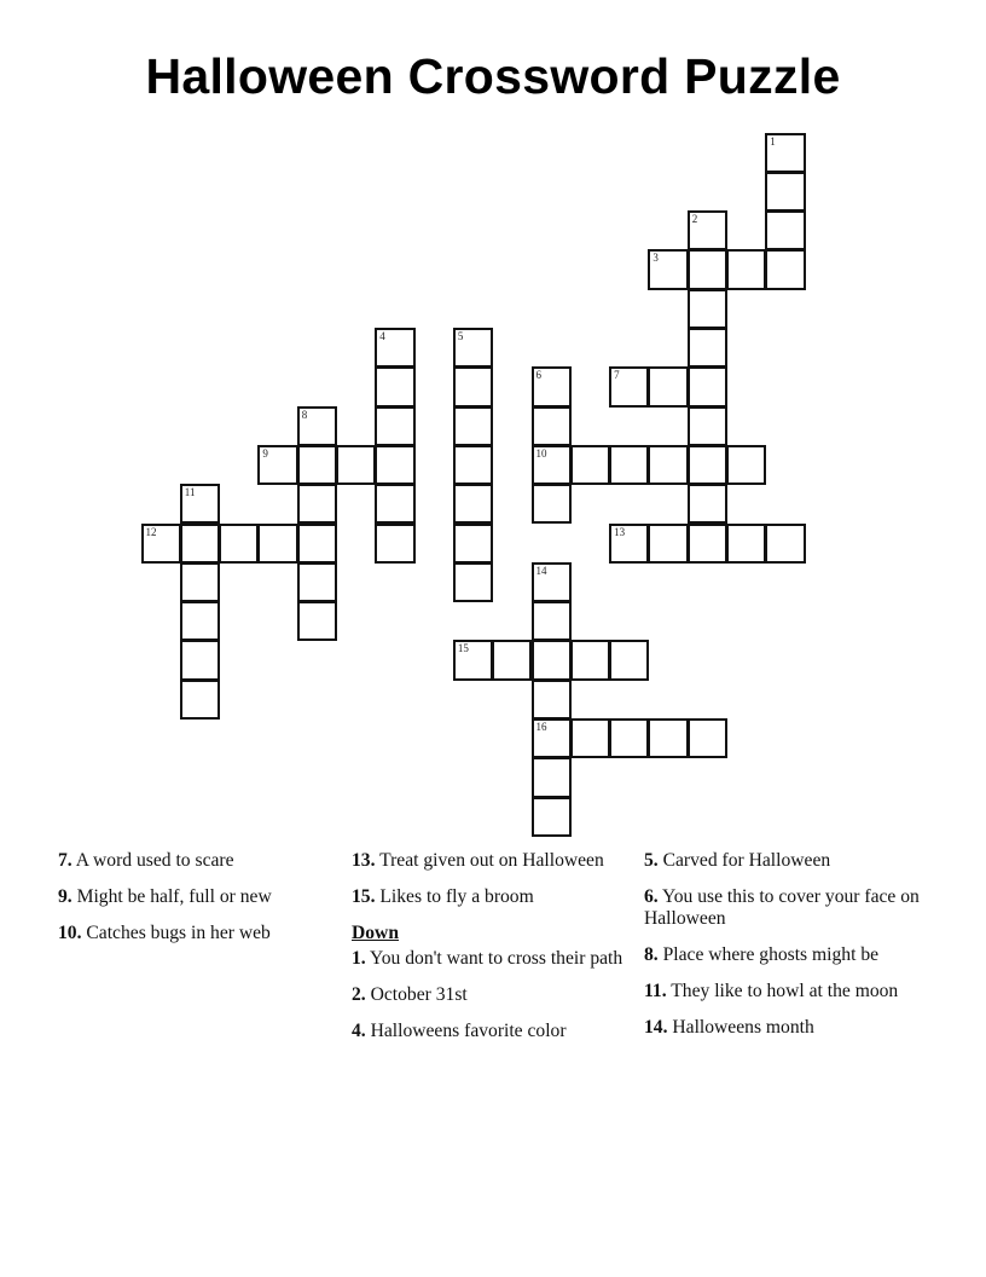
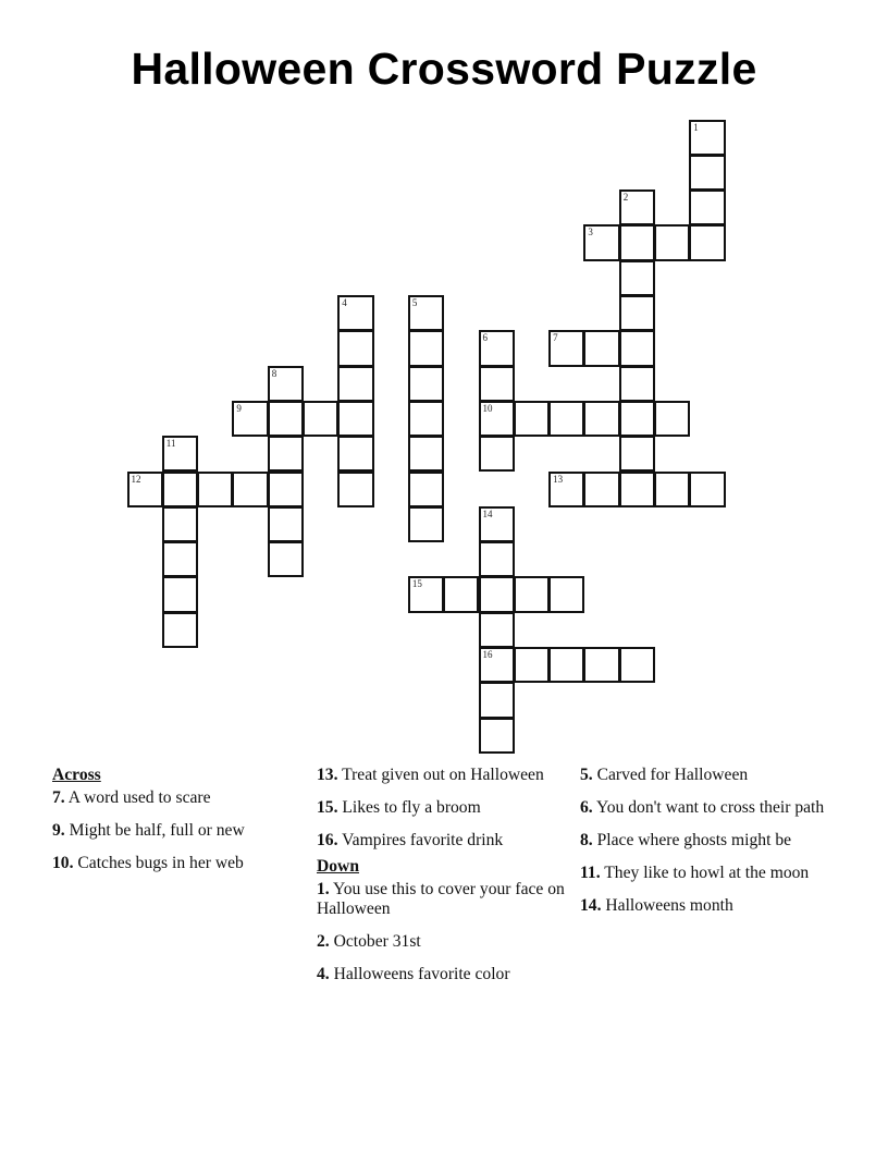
  Halloween Crossword Puzzle
  1
  2
  3
  4
  5
  6
  10
  7
  8
  9
  11
  12
  13
  14
  16
  15
+ Across
  7. A word used to scare
  9. Might be half, full or new
  10. Catches bugs in her web
  13. Treat given out on Halloween
  15. Likes to fly a broom
+ 16. Vampires favorite drink
  Down
- 1. You don't want to cross their path
+ 1. You use this to cover your face on Halloween
  2. October 31st
  4. Halloweens favorite color
  5. Carved for Halloween
- 6. You use this to cover your face on Halloween
+ 6. You don't want to cross their path
  8. Place where ghosts might be
  11. They like to howl at the moon
  14. Halloweens month
